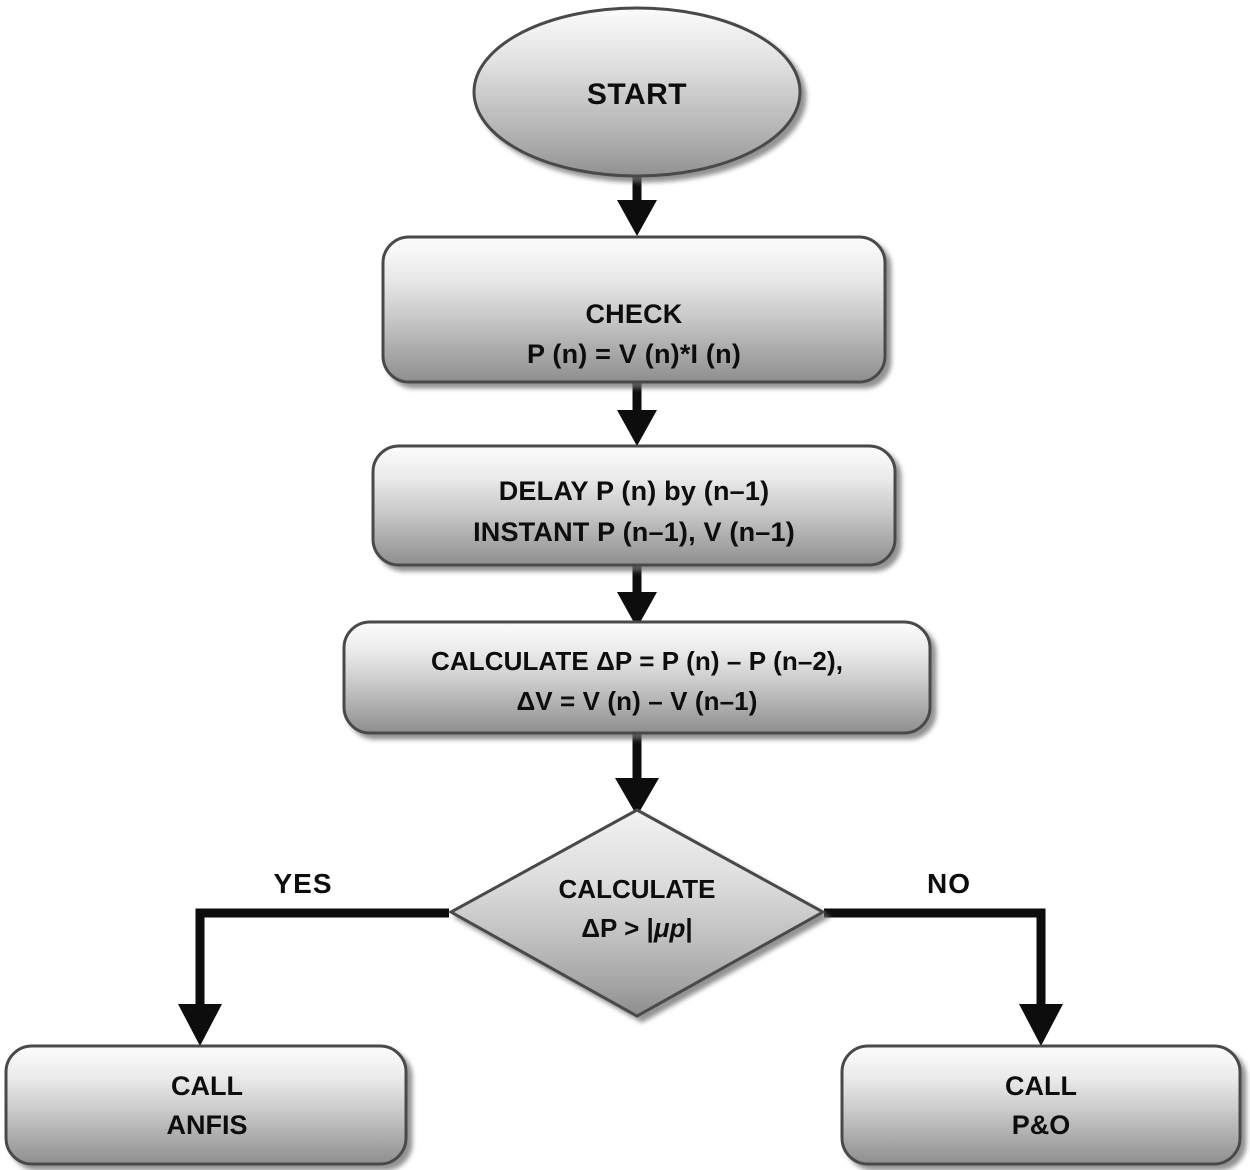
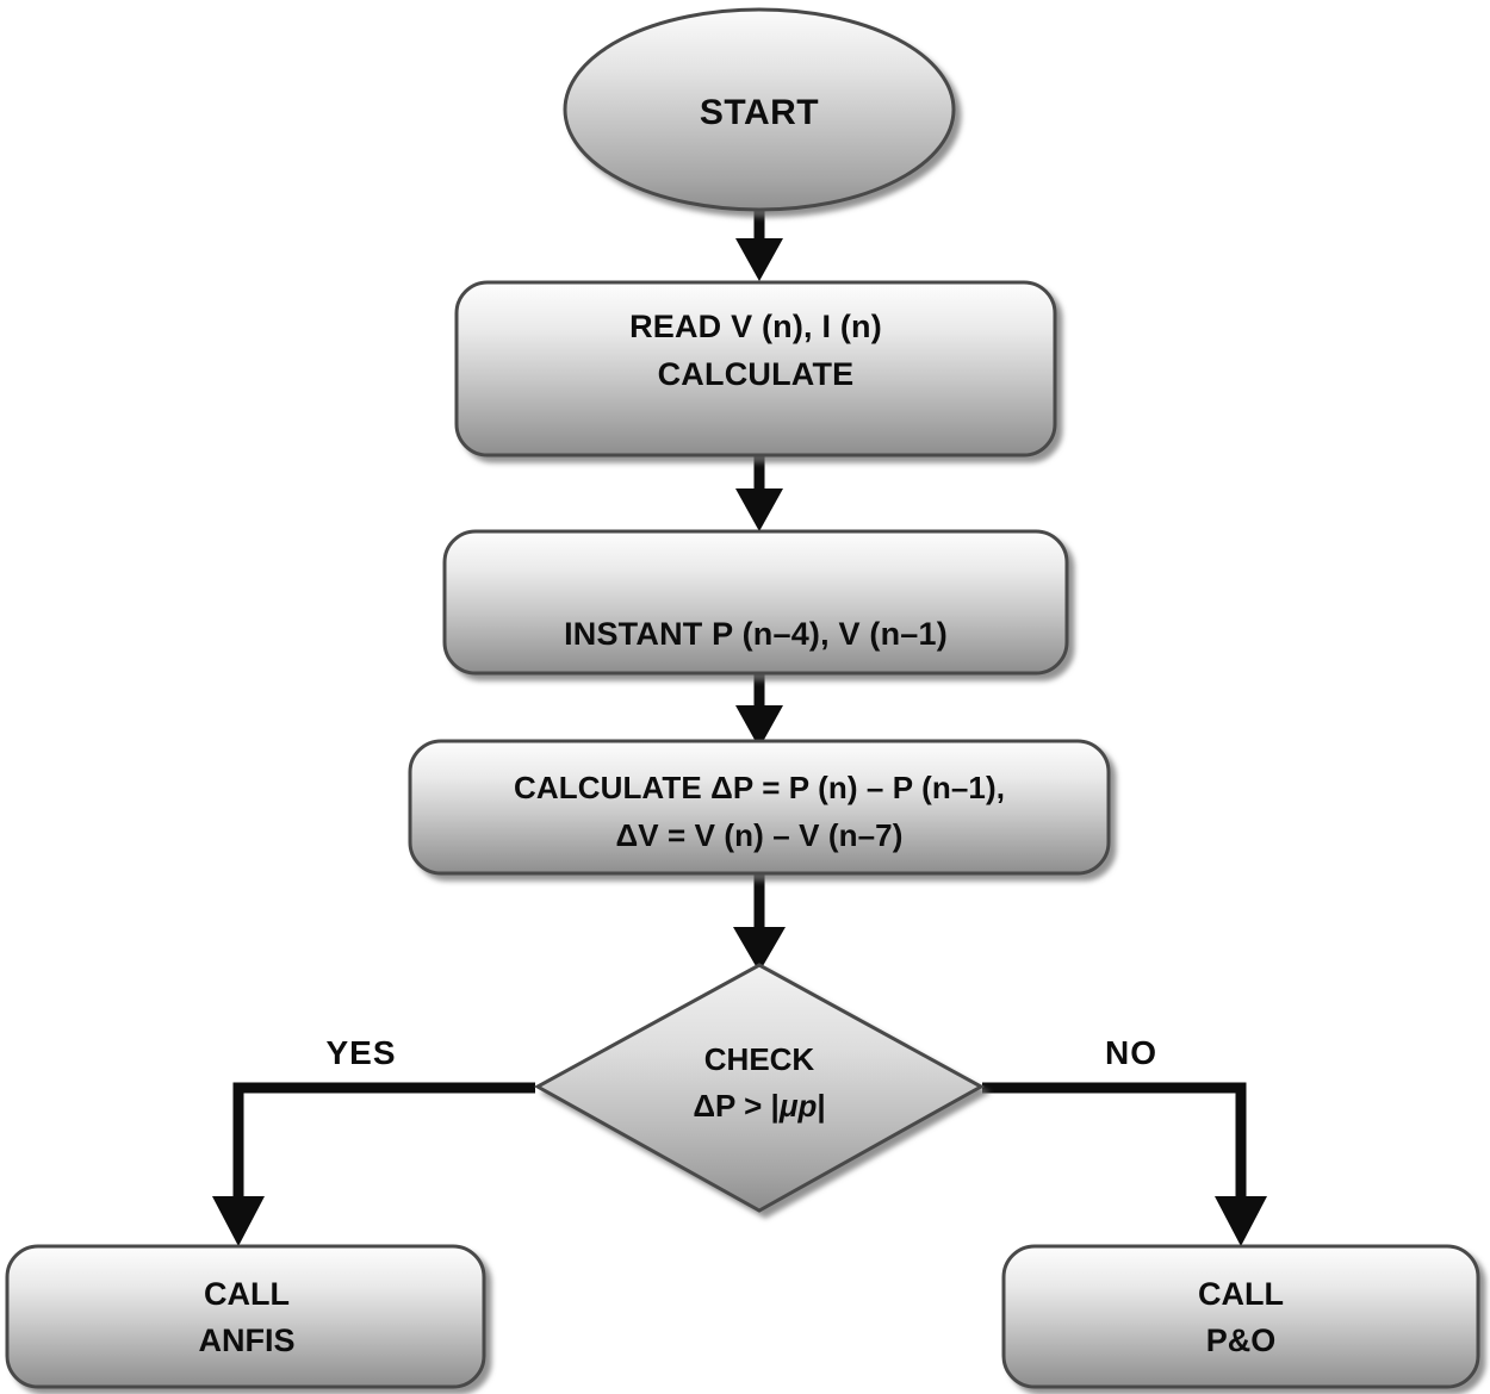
  START
+ READ V (n), I (n)
- CHECK
+ CALCULATE
- P (n) = V (n)*I (n)
- DELAY P (n) by (n–1)
- INSTANT P (n–1), V (n–1)
+ INSTANT P (n–4), V (n–1)
- CALCULATE ΔP = P (n) – P (n–2),
+ CALCULATE ΔP = P (n) – P (n–1),
- ΔV = V (n) – V (n–1)
+ ΔV = V (n) – V (n–7)
- CALCULATE
+ CHECK
  ΔP > |μp|
  YES
  NO
  CALL
  ANFIS
  CALL
  P&O
